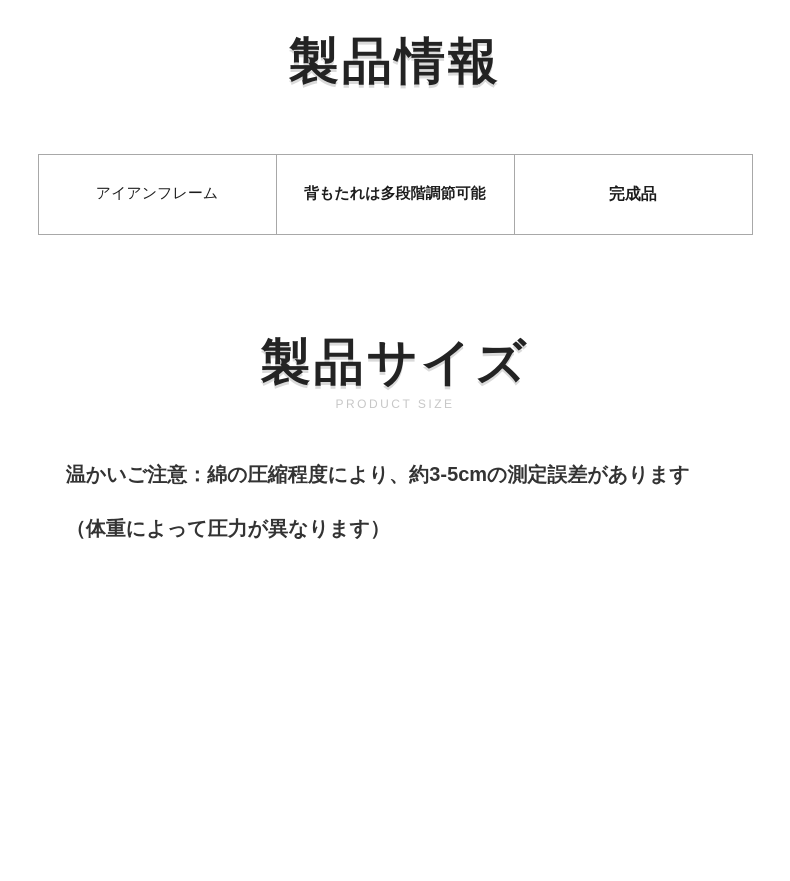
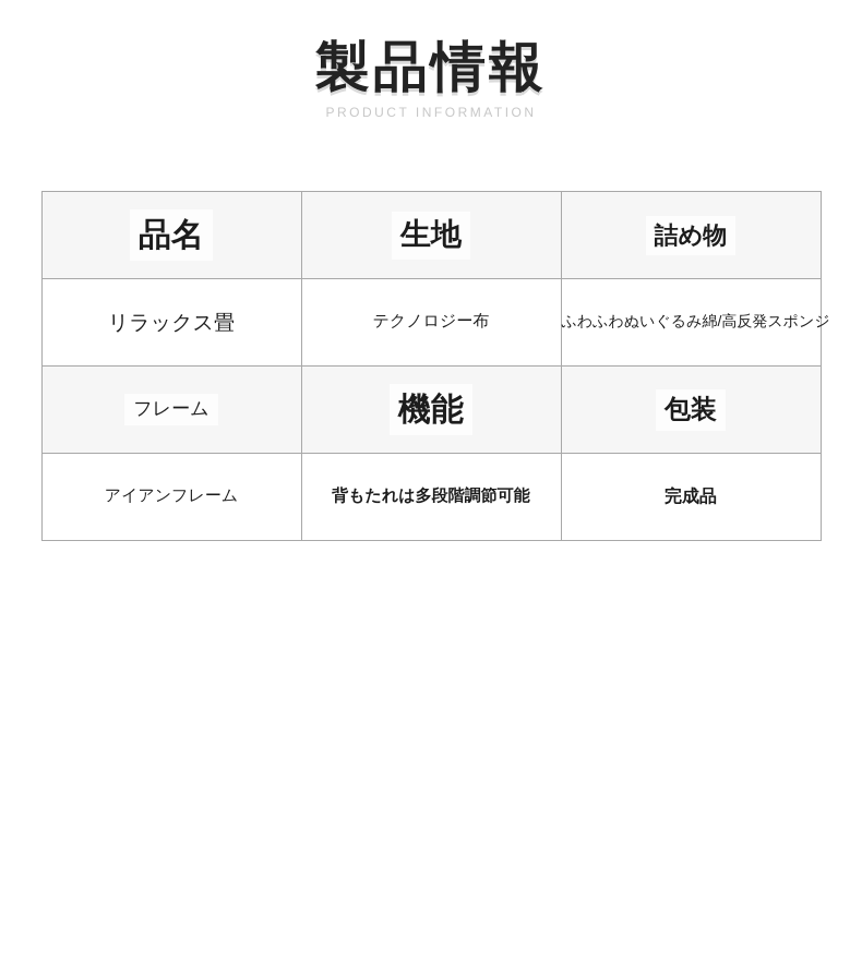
  製品情報
+ PRODUCT INFORMATION
+ 品名	生地	詰め物
+ リラックス畳	テクノロジー布	ふわふわぬいぐるみ綿/高反発スポンジ
+ フレーム	機能	包装
  アイアンフレーム	背もたれは多段階調節可能	完成品
- 製品サイズ
- PRODUCT SIZE
- 温かいご注意：綿の圧縮程度により、約3-5cmの測定誤差があります
- （体重によって圧力が異なります）
